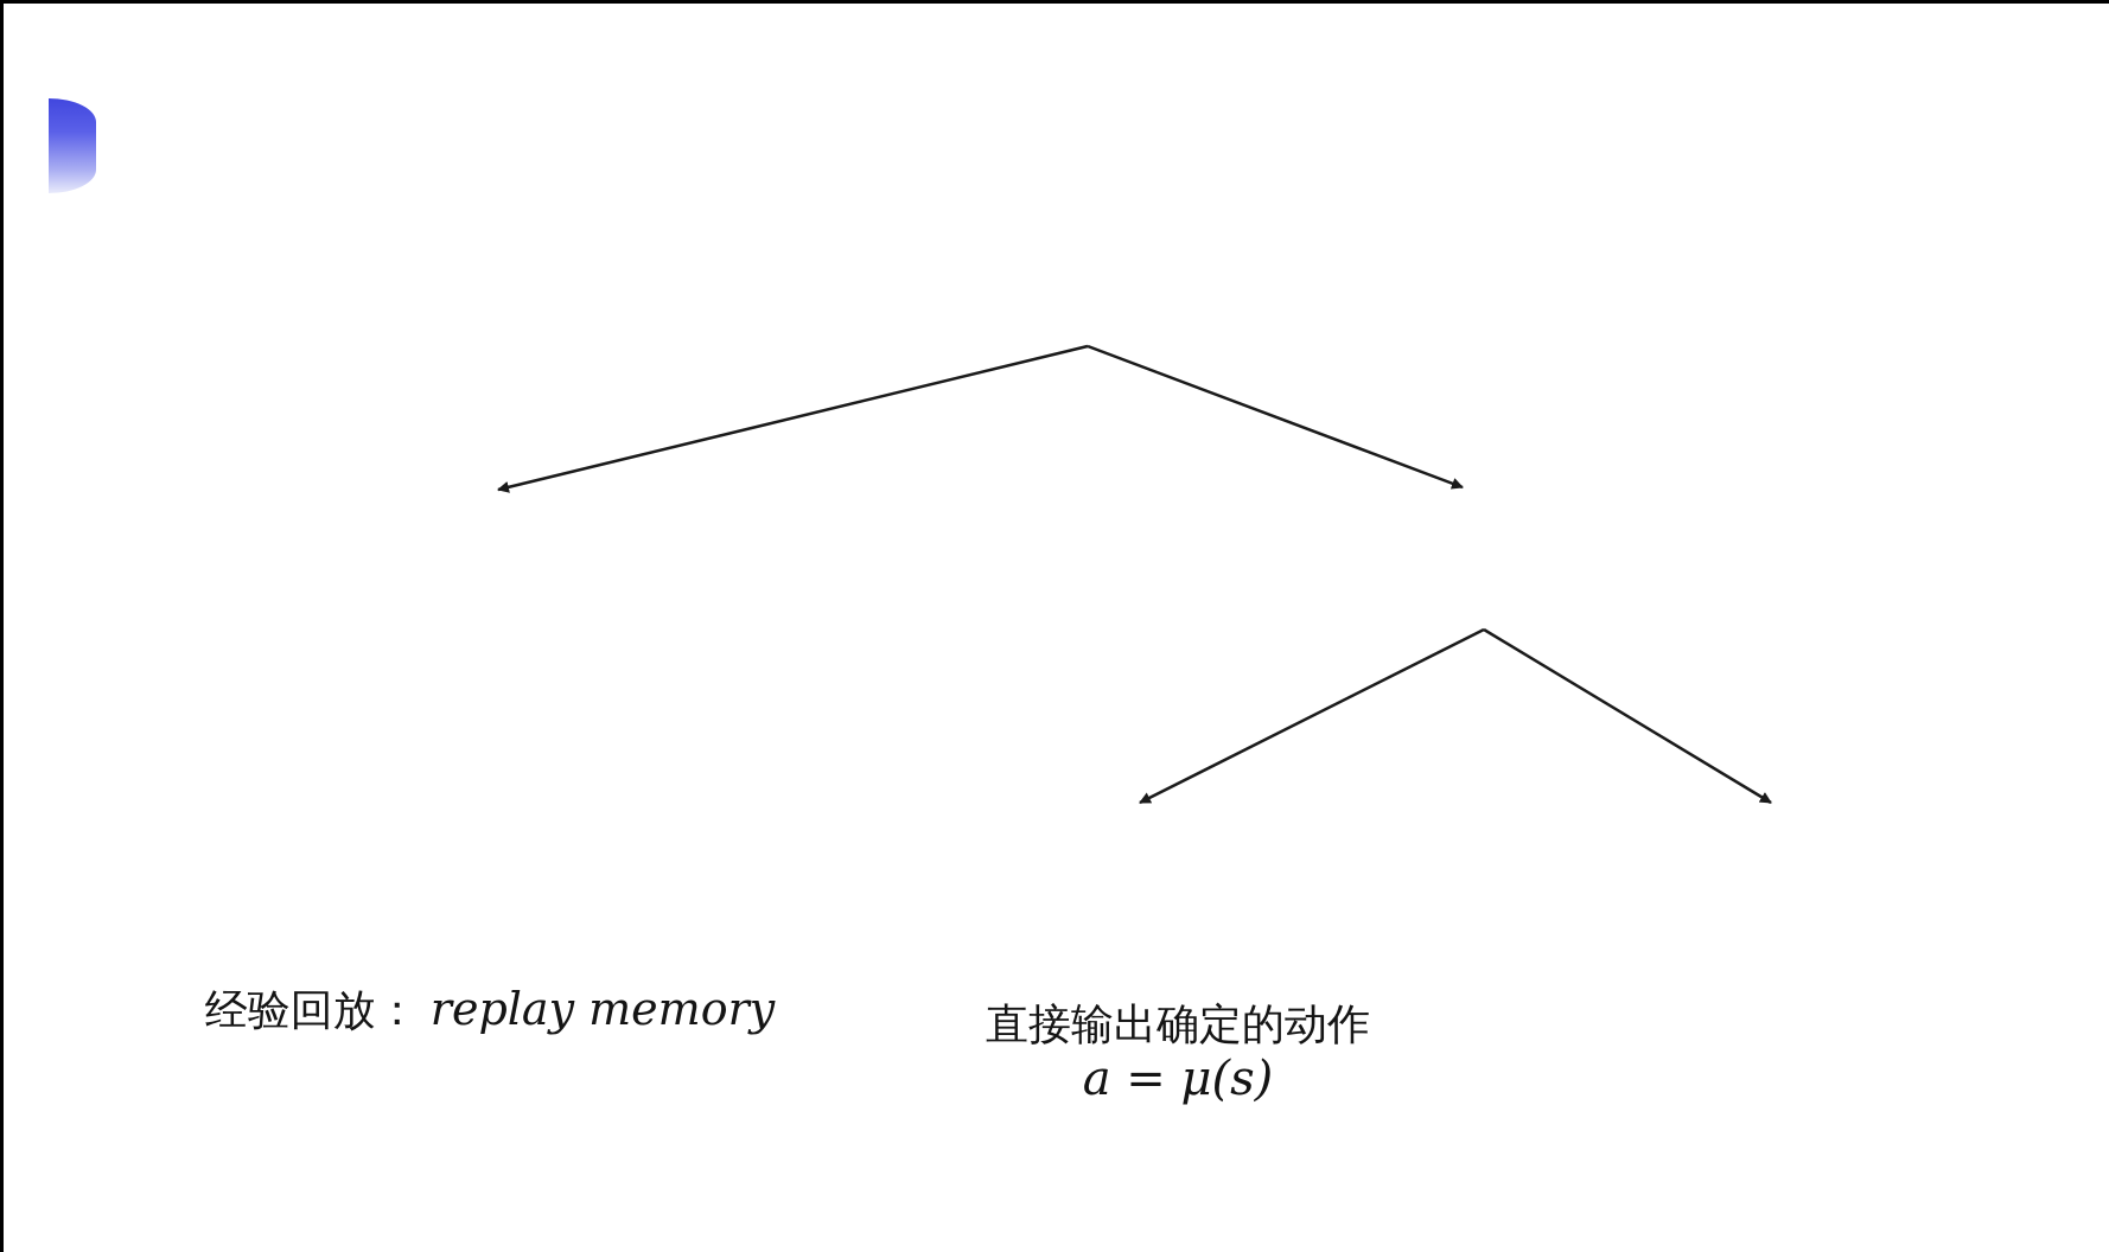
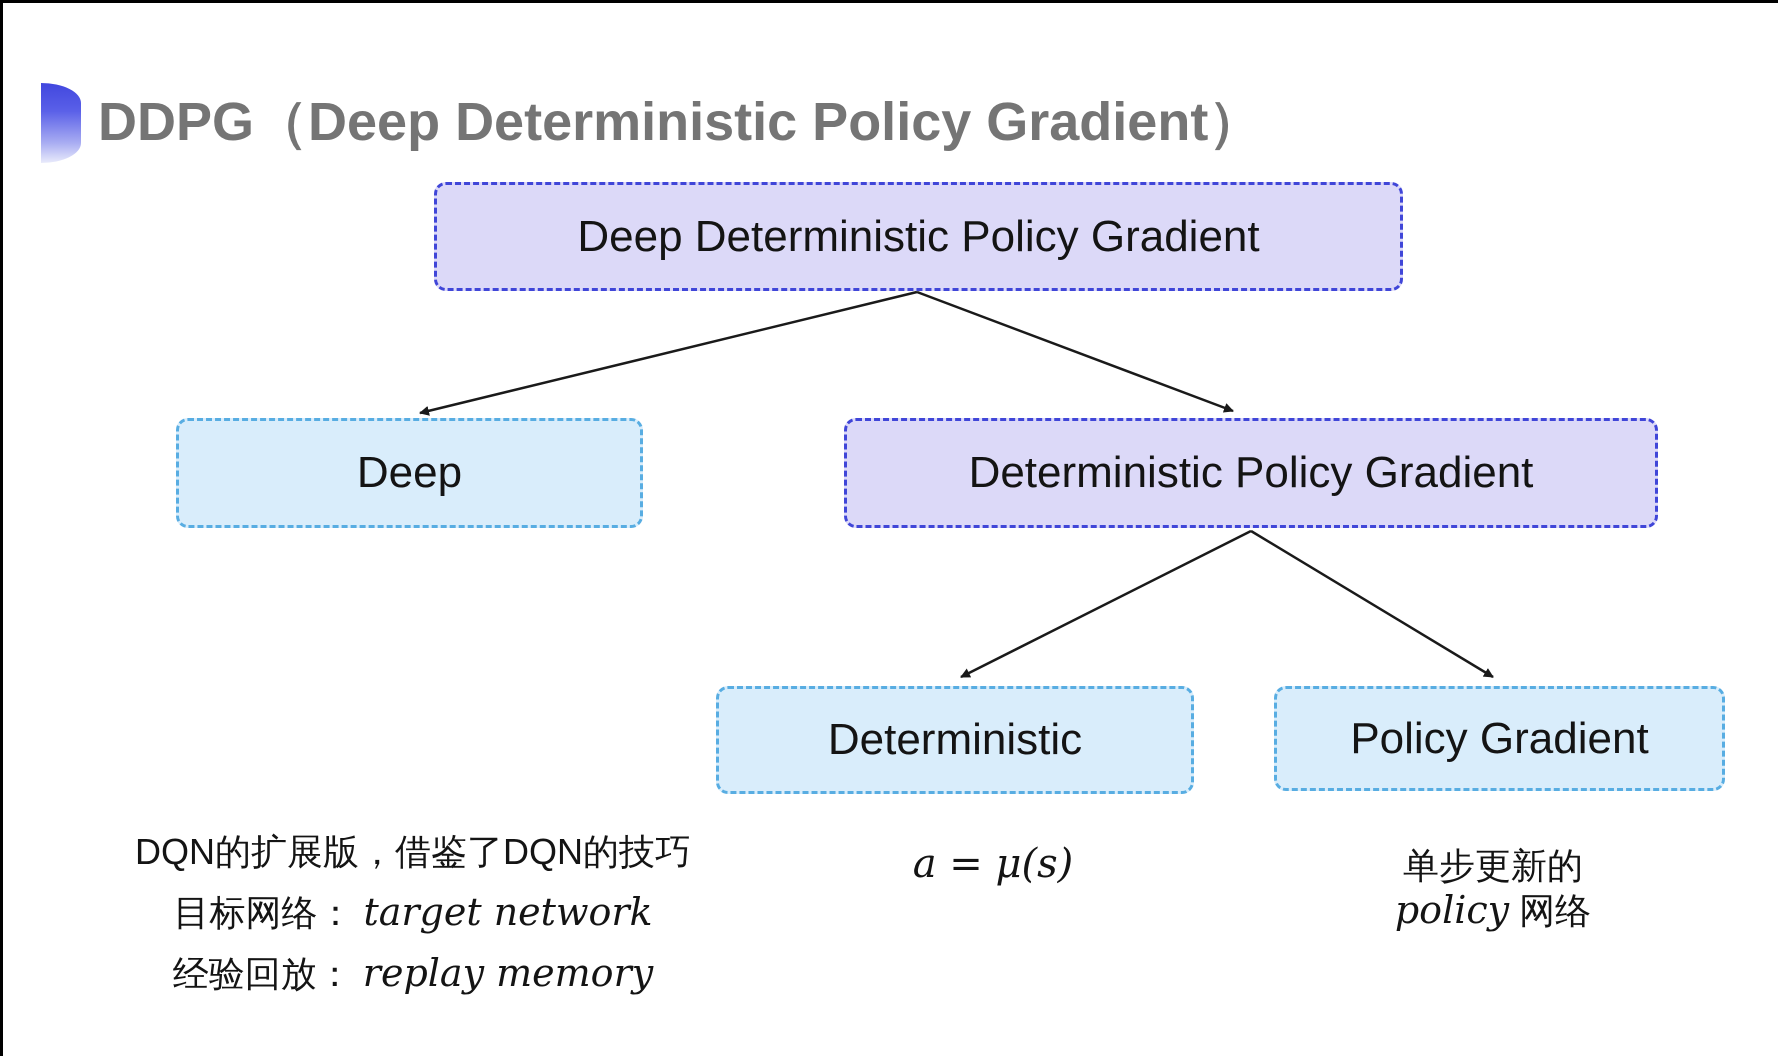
+ DDPG（Deep Deterministic Policy Gradient）
+ Deep Deterministic Policy Gradient
+ Deep
+ Deterministic Policy Gradient
+ Deterministic
+ Policy Gradient
+ DQN的扩展版，借鉴了DQN的技巧
+ 目标网络： target network
  经验回放： replay memory
- 直接输出确定的动作
  a = μ(s)
+ 单步更新的
+ policy 网络
